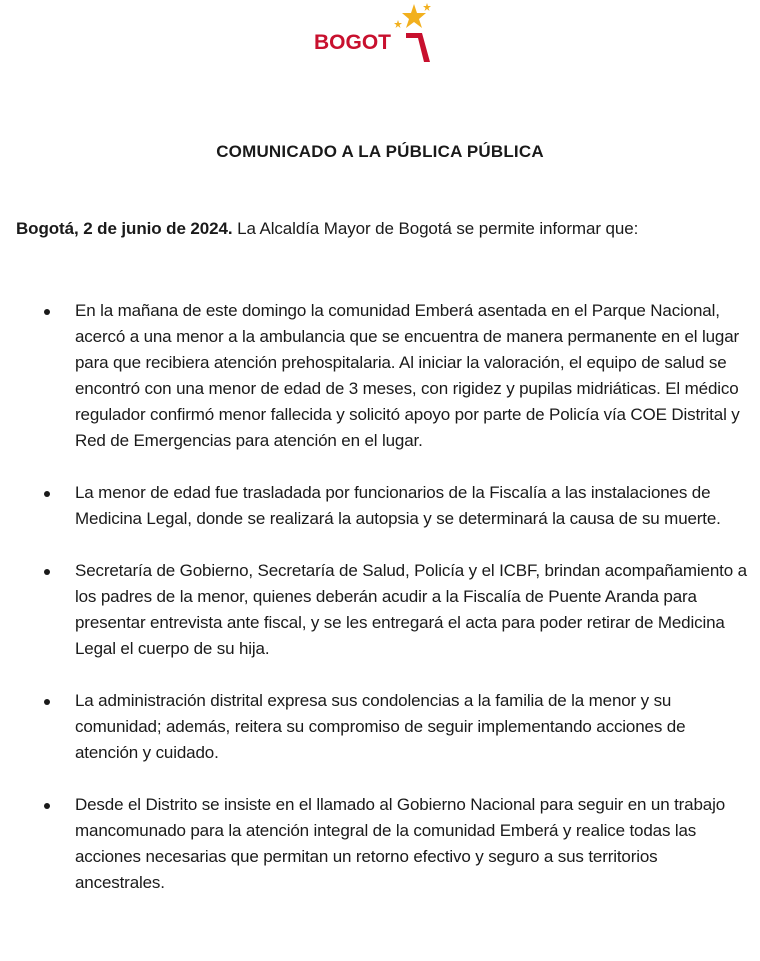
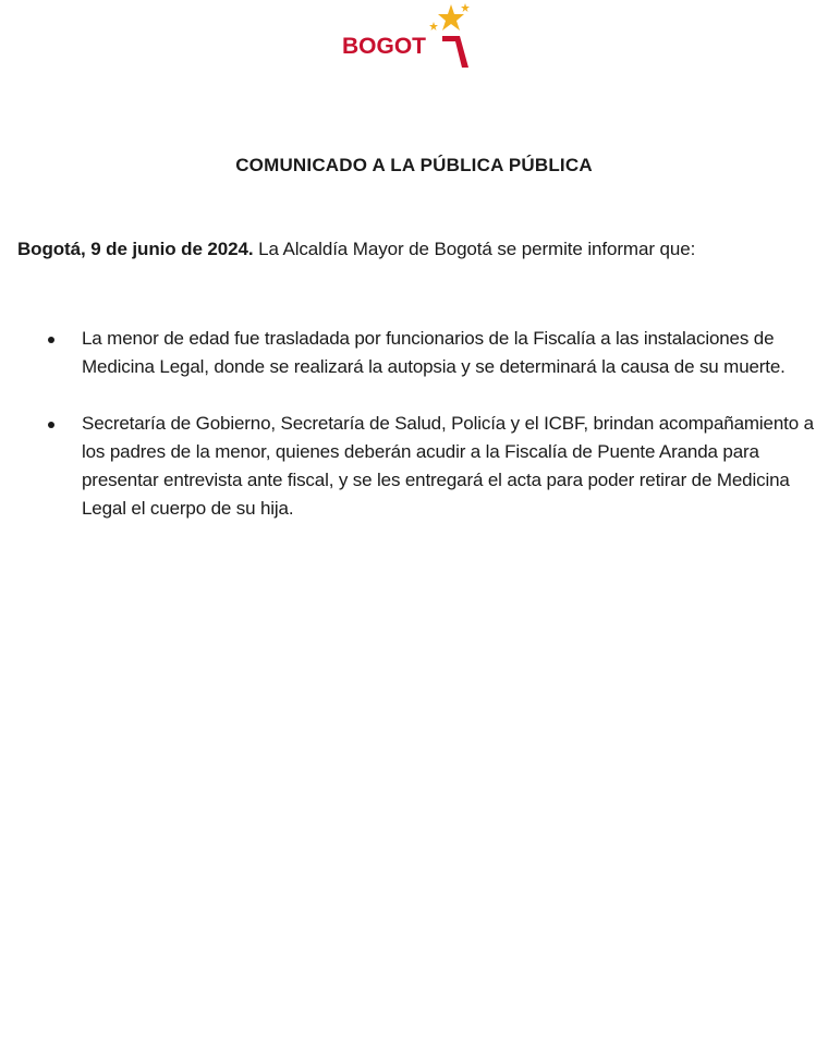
  BOGOT
  COMUNICADO A LA PÚBLICA PÚBLICA
- Bogotá, 2 de junio de 2024. La Alcaldía Mayor de Bogotá se permite informar que:
+ Bogotá, 9 de junio de 2024. La Alcaldía Mayor de Bogotá se permite informar que:
- En la mañana de este domingo la comunidad Emberá asentada en el Parque Nacional, acercó a una menor a la ambulancia que se encuentra de manera permanente en el lugar para que recibiera atención prehospitalaria. Al iniciar la valoración, el equipo de salud se encontró con una menor de edad de 3 meses, con rigidez y pupilas midriáticas. El médico regulador confirmó menor fallecida y solicitó apoyo por parte de Policía vía COE Distrital y Red de Emergencias para atención en el lugar.
  La menor de edad fue trasladada por funcionarios de la Fiscalía a las instalaciones de Medicina Legal, donde se realizará la autopsia y se determinará la causa de su muerte.
  Secretaría de Gobierno, Secretaría de Salud, Policía y el ICBF, brindan acompañamiento a los padres de la menor, quienes deberán acudir a la Fiscalía de Puente Aranda para presentar entrevista ante fiscal, y se les entregará el acta para poder retirar de Medicina Legal el cuerpo de su hija.
- La administración distrital expresa sus condolencias a la familia de la menor y su comunidad; además, reitera su compromiso de seguir implementando acciones de atención y cuidado.
- Desde el Distrito se insiste en el llamado al Gobierno Nacional para seguir en un trabajo mancomunado para la atención integral de la comunidad Emberá y realice todas las acciones necesarias que permitan un retorno efectivo y seguro a sus territorios ancestrales.
